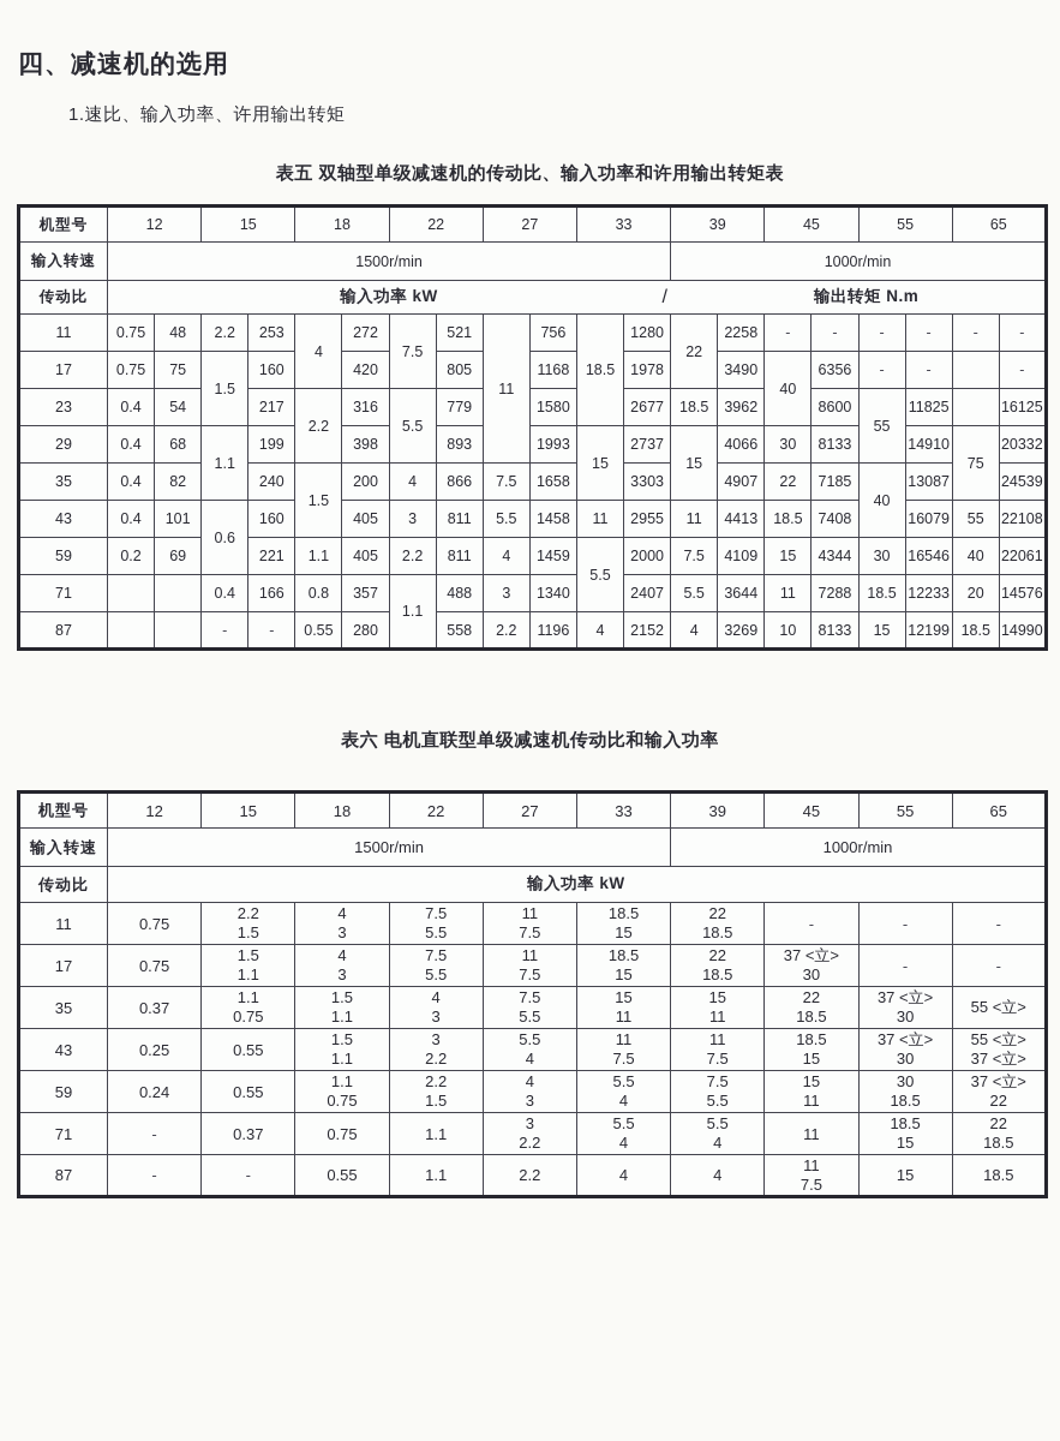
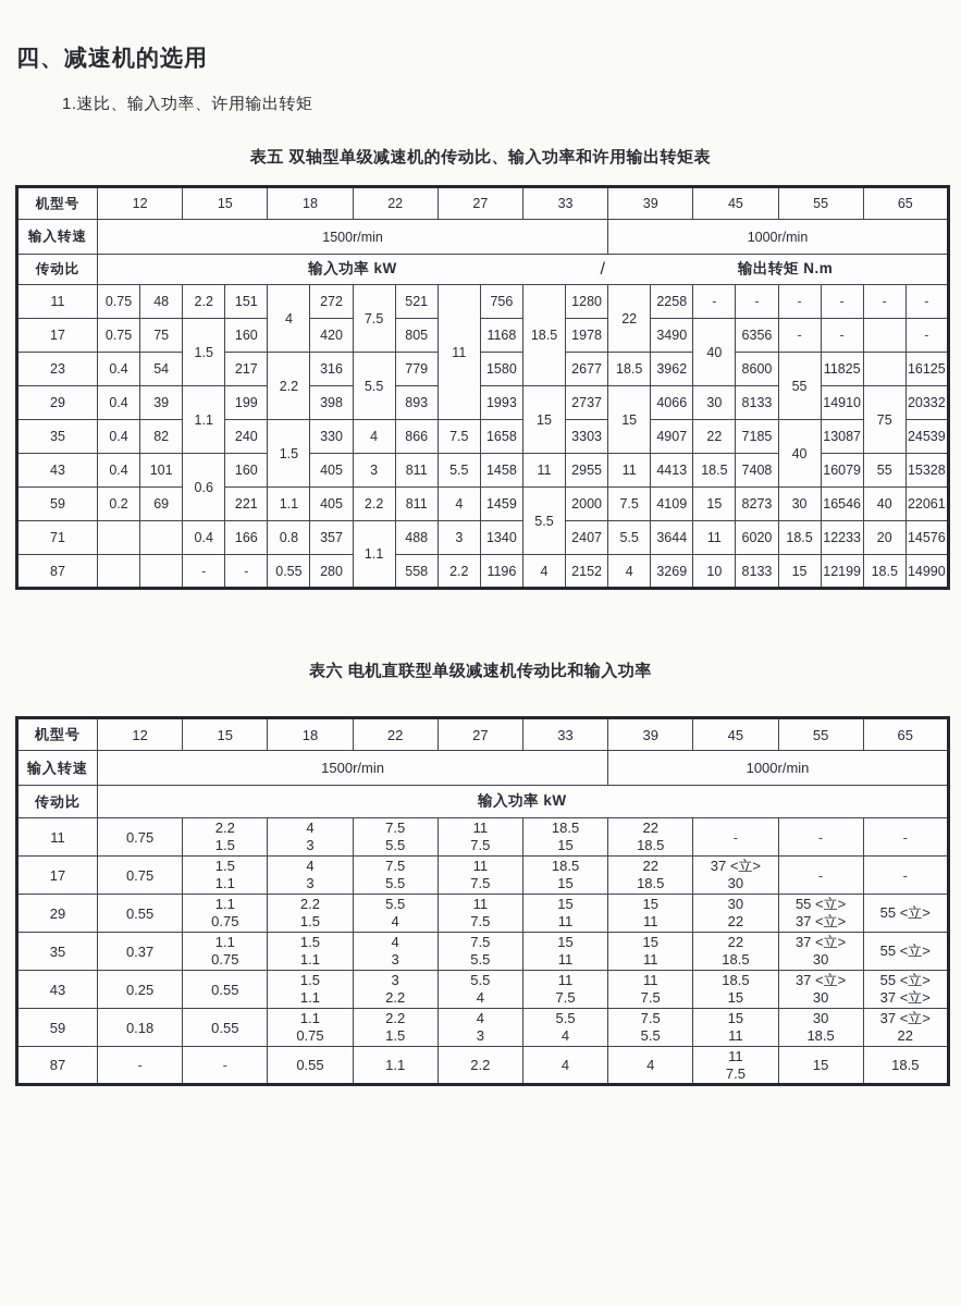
  四、减速机的选用
  1.速比、输入功率、许用输出转矩
  表五 双轴型单级减速机的传动比、输入功率和许用输出转矩表
  机型号	12	15	18	22	27	33	39	45	55	65
  输入转速	1500r/min	1000r/min
  传动比	输入功率 kW / 输出转矩 N.m
- 11	0.75	48	2.2	253	4	272	7.5	521	11	756	18.5	1280	22	2258	-	-	-	-	-	-
+ 11	0.75	48	2.2	151	4	272	7.5	521	11	756	18.5	1280	22	2258	-	-	-	-	-	-
  17	0.75	75	1.5	160	420	805	1168	1978	3490	40	6356	-	-		-
  23	0.4	54	217	2.2	316	5.5	779	1580	2677	18.5	3962	8600	55	11825		16125
- 29	0.4	68	1.1	199	398	893	1993	15	2737	15	4066	30	8133	14910	75	20332
+ 29	0.4	39	1.1	199	398	893	1993	15	2737	15	4066	30	8133	14910	75	20332
- 35	0.4	82	240	1.5	200	4	866	7.5	1658	3303	4907	22	7185	40	13087	24539
+ 35	0.4	82	240	1.5	330	4	866	7.5	1658	3303	4907	22	7185	40	13087	24539
- 43	0.4	101	0.6	160	405	3	811	5.5	1458	11	2955	11	4413	18.5	7408	16079	55	22108
+ 43	0.4	101	0.6	160	405	3	811	5.5	1458	11	2955	11	4413	18.5	7408	16079	55	15328
- 59	0.2	69	221	1.1	405	2.2	811	4	1459	5.5	2000	7.5	4109	15	4344	30	16546	40	22061
+ 59	0.2	69	221	1.1	405	2.2	811	4	1459	5.5	2000	7.5	4109	15	8273	30	16546	40	22061
- 71			0.4	166	0.8	357	1.1	488	3	1340	2407	5.5	3644	11	7288	18.5	12233	20	14576
+ 71			0.4	166	0.8	357	1.1	488	3	1340	2407	5.5	3644	11	6020	18.5	12233	20	14576
  87			-	-	0.55	280	558	2.2	1196	4	2152	4	3269	10	8133	15	12199	18.5	14990
  表六 电机直联型单级减速机传动比和输入功率
  机型号	12	15	18	22	27	33	39	45	55	65
  输入转速	1500r/min	1000r/min
  传动比	输入功率 kW
  11	0.75	2.21.5	43	7.55.5	117.5	18.515	2218.5	-	-	-
  17	0.75	1.51.1	43	7.55.5	117.5	18.515	2218.5	37 <立>30	-	-
+ 29	0.55	1.10.75	2.21.5	5.54	117.5	1511	1511	3022	55 <立>37 <立>	55 <立>
  35	0.37	1.10.75	1.51.1	43	7.55.5	1511	1511	2218.5	37 <立>30	55 <立>
  43	0.25	0.55	1.51.1	32.2	5.54	117.5	117.5	18.515	37 <立>30	55 <立>37 <立>
- 59	0.24	0.55	1.10.75	2.21.5	43	5.54	7.55.5	1511	3018.5	37 <立>22
+ 59	0.18	0.55	1.10.75	2.21.5	43	5.54	7.55.5	1511	3018.5	37 <立>22
- 71	-	0.37	0.75	1.1	32.2	5.54	5.54	11	18.515	2218.5
  87	-	-	0.55	1.1	2.2	4	4	117.5	15	18.5
